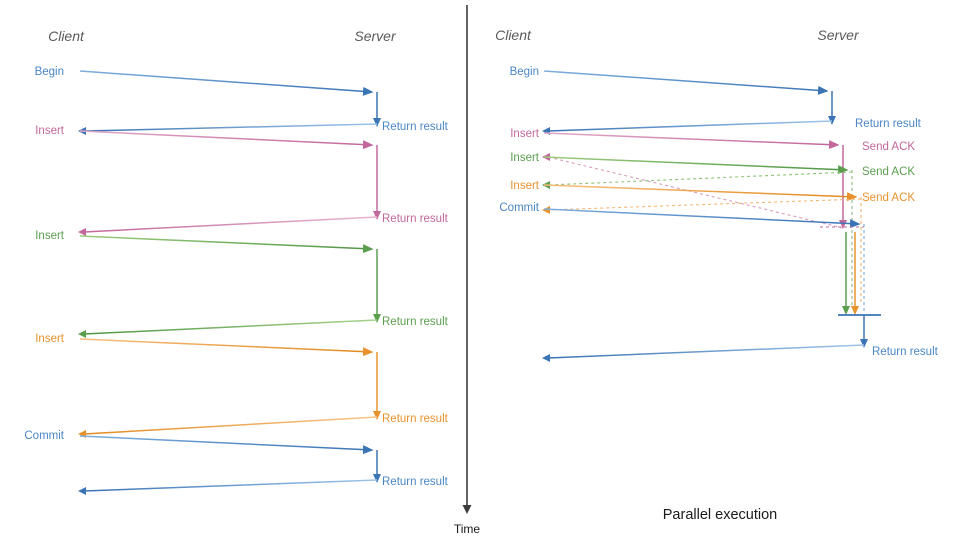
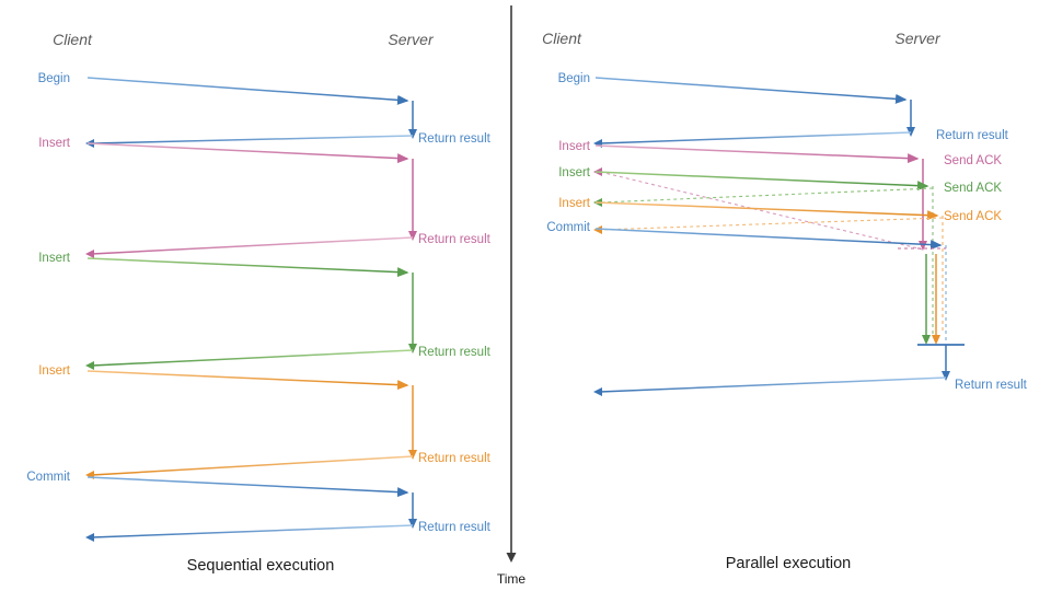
  Client
  Server
  Begin
  Insert
  Insert
  Insert
  Commit
  Return result
  Return result
  Return result
  Return result
  Return result
+ Sequential execution
  Time
  Client
  Server
  Begin
  Insert
  Insert
  Insert
  Commit
  Return result
  Send ACK
  Send ACK
  Send ACK
  Return result
  Parallel execution
